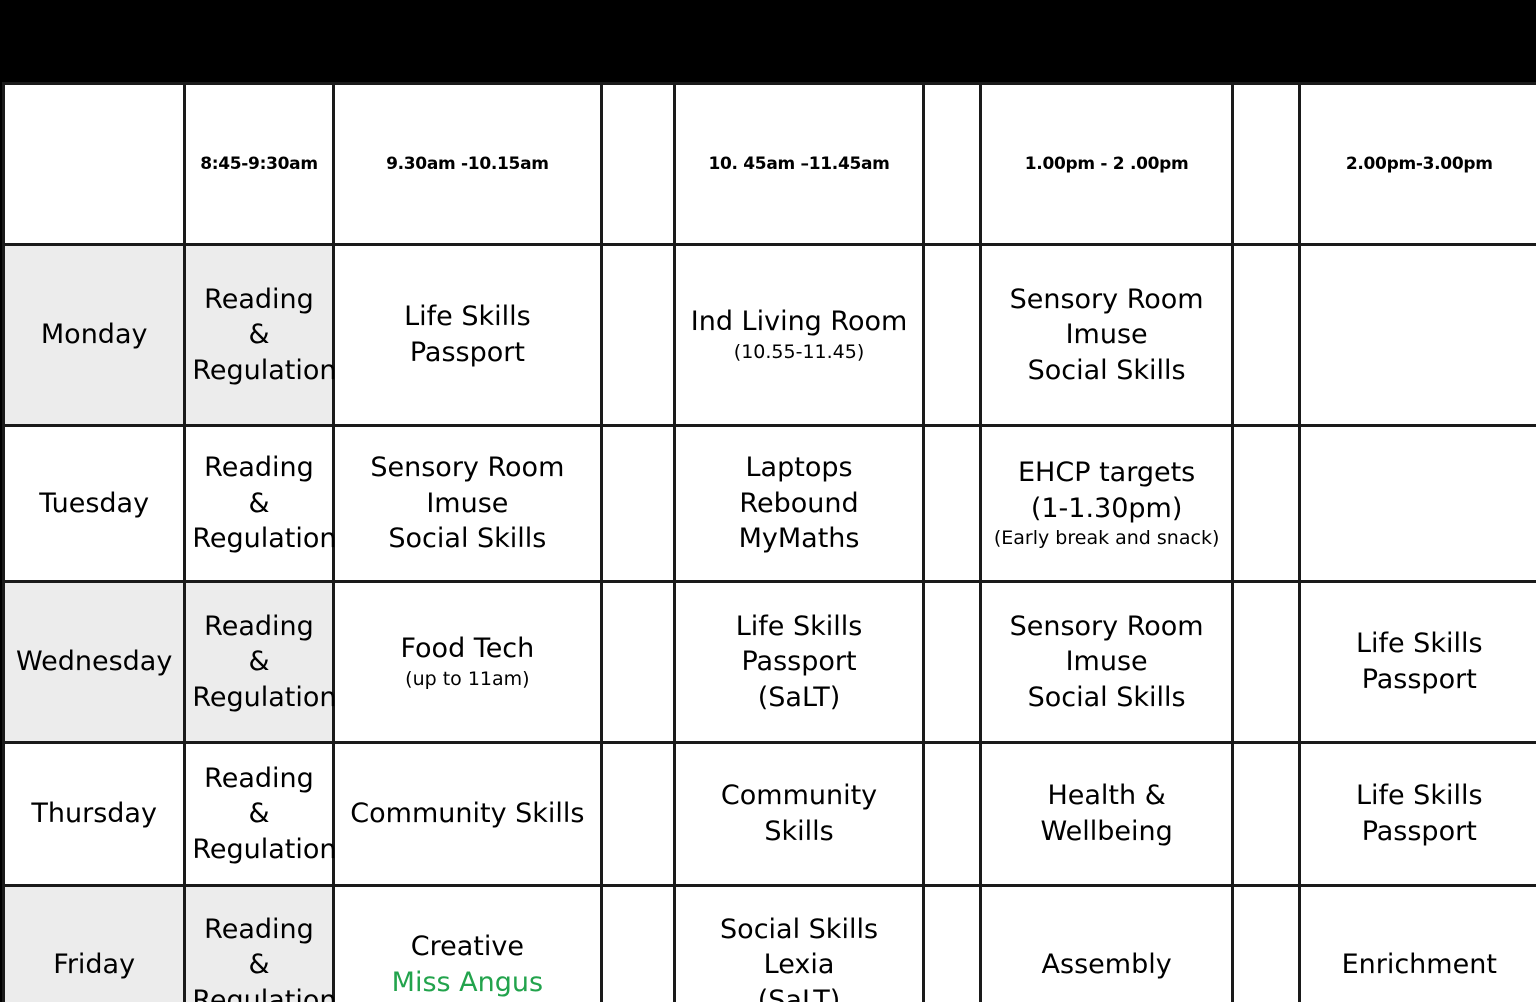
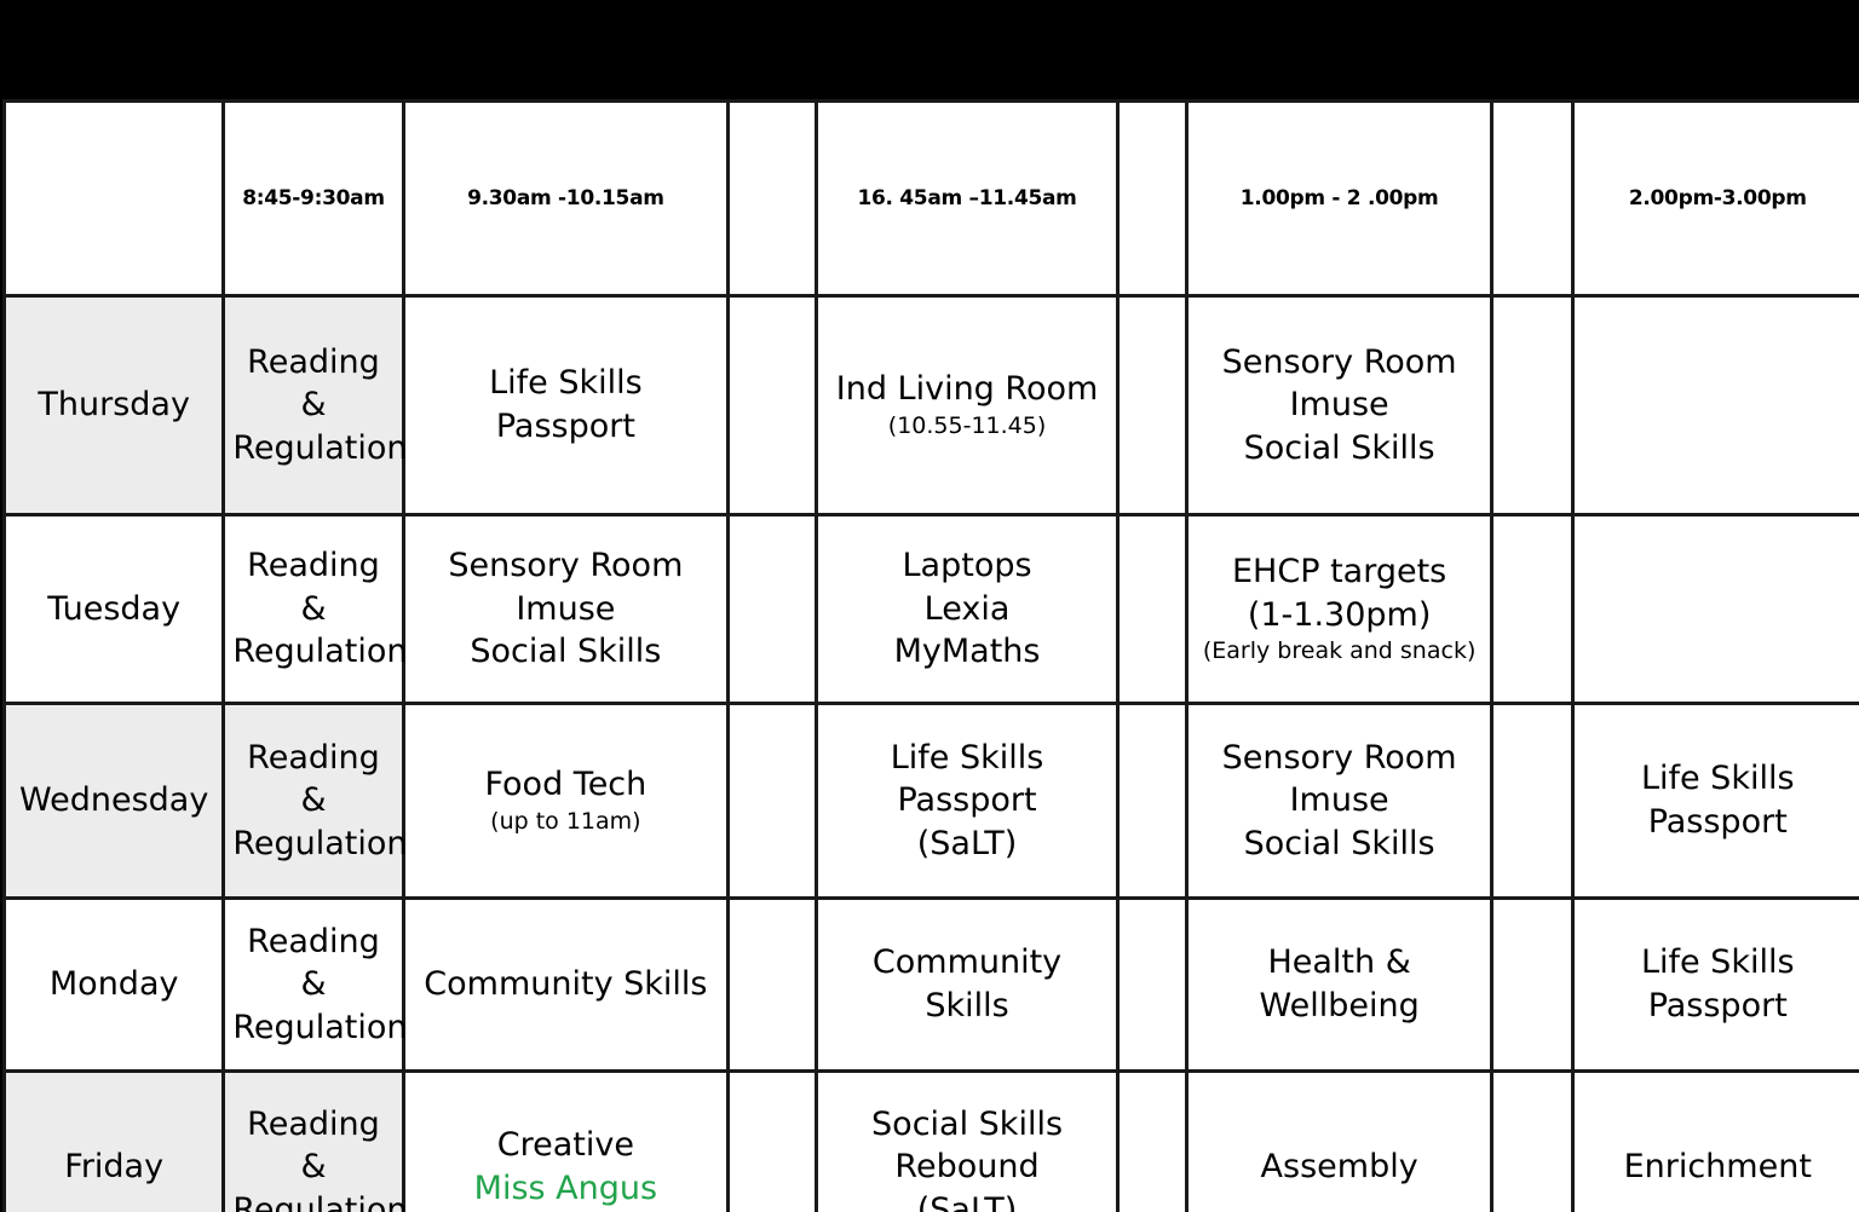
- 	8:45-9:30am	9.30am -10.15am		10. 45am –11.45am		1.00pm - 2 .00pm		2.00pm-3.00pm
+ 	8:45-9:30am	9.30am -10.15am		16. 45am –11.45am		1.00pm - 2 .00pm		2.00pm-3.00pm
- Monday	Reading & Regulation	Life Skills Passport		Ind Living Room (10.55-11.45)		Sensory Room Imuse Social Skills
+ Thursday	Reading & Regulation	Life Skills Passport		Ind Living Room (10.55-11.45)		Sensory Room Imuse Social Skills
- Tuesday	Reading & Regulation	Sensory Room Imuse Social Skills		Laptops Rebound MyMaths		EHCP targets (1-1.30pm) (Early break and snack)
+ Tuesday	Reading & Regulation	Sensory Room Imuse Social Skills		Laptops Lexia MyMaths		EHCP targets (1-1.30pm) (Early break and snack)
  Wednesday	Reading & Regulation	Food Tech (up to 11am)		Life Skills Passport (SaLT)		Sensory Room Imuse Social Skills		Life Skills Passport
- Thursday	Reading & Regulation	Community Skills		Community Skills		Health & Wellbeing		Life Skills Passport
+ Monday	Reading & Regulation	Community Skills		Community Skills		Health & Wellbeing		Life Skills Passport
- Friday	Reading & Regulation	Creative Miss Angus		Social Skills Lexia (SaLT)		Assembly		Enrichment
+ Friday	Reading & Regulation	Creative Miss Angus		Social Skills Rebound (SaLT)		Assembly		Enrichment
